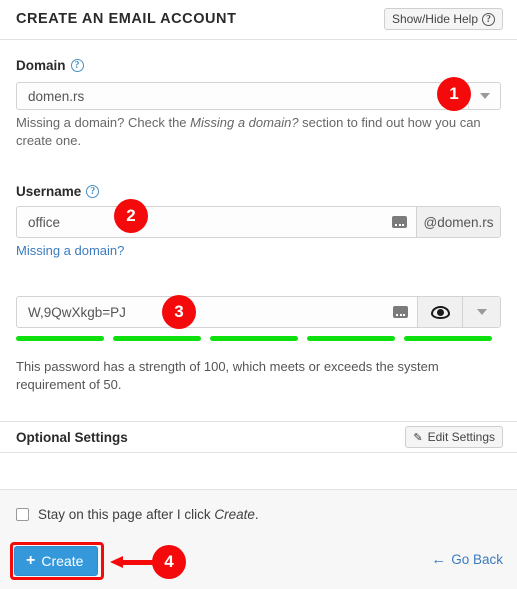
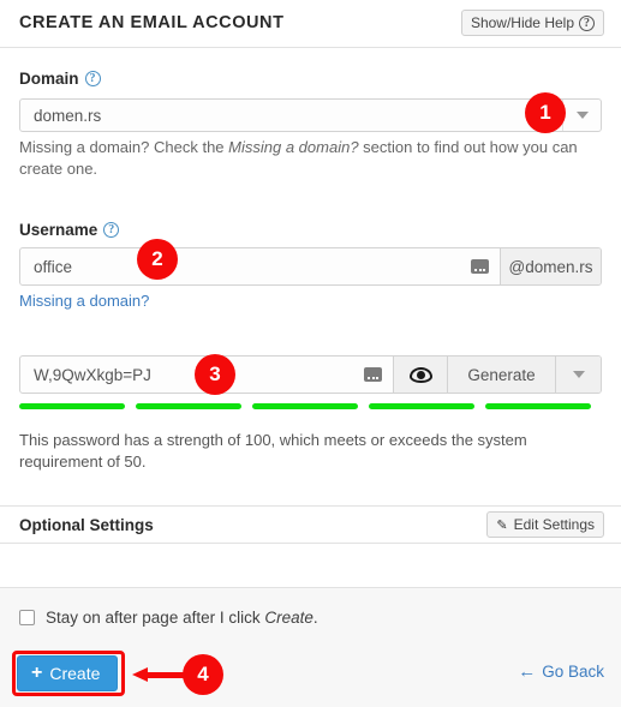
  CREATE AN EMAIL ACCOUNT
  Show/Hide Help
  ?
  Domain
  ?
  domen.rs
  Missing a domain? Check the Missing a domain? section to find out how you can create one.
  Username
  ?
  office
  @domen.rs
  Missing a domain?
  W,9QwXkgb=PJ
+ Generate
  This password has a strength of 100, which meets or exceeds the system requirement of 50.
  Optional Settings
  ✎
  Edit Settings
- Stay on this page after I click Create.
+ Stay on after page after I click Create.
  +
  Create
  ←
  Go Back
  1
  2
  3
  4
